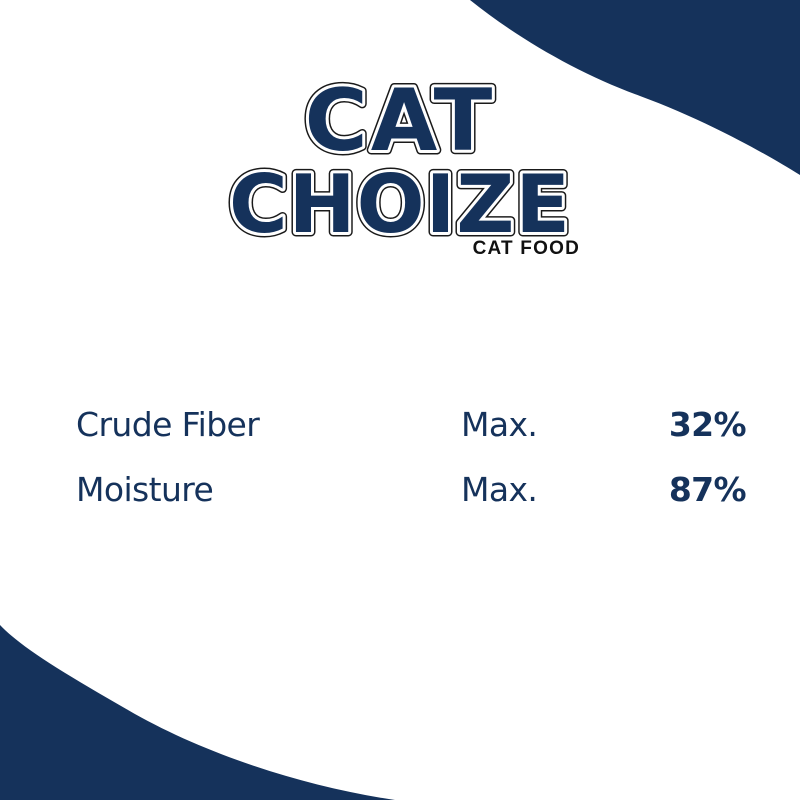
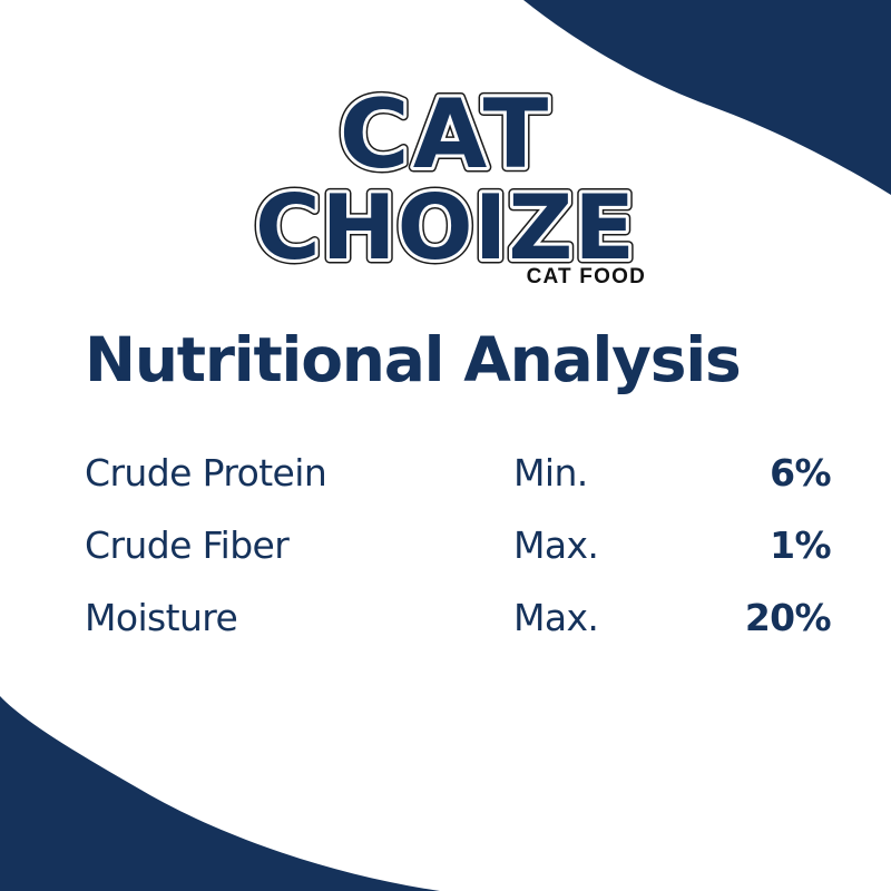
  CAT
  CHOIZE
  CAT FOOD
+ Nutritional Analysis
+ Crude Protein	Min.	6%
- Crude Fiber	Max.	32%
+ Crude Fiber	Max.	1%
- Moisture	Max.	87%
+ Moisture	Max.	20%
